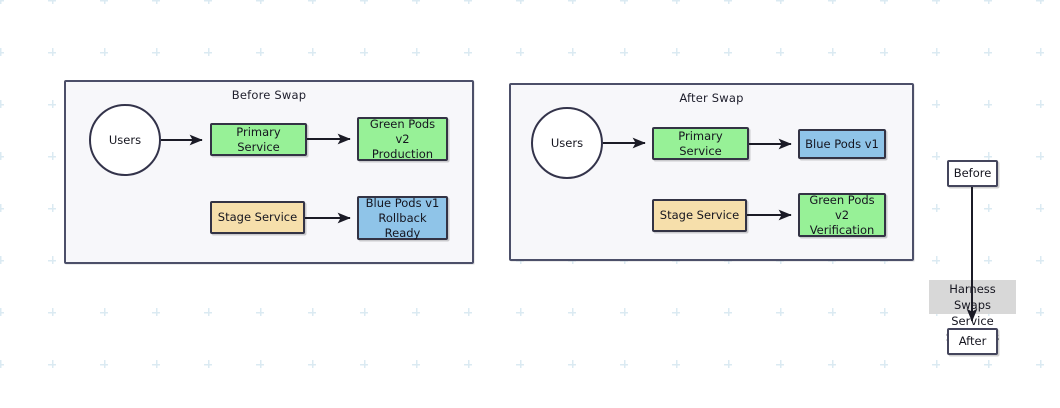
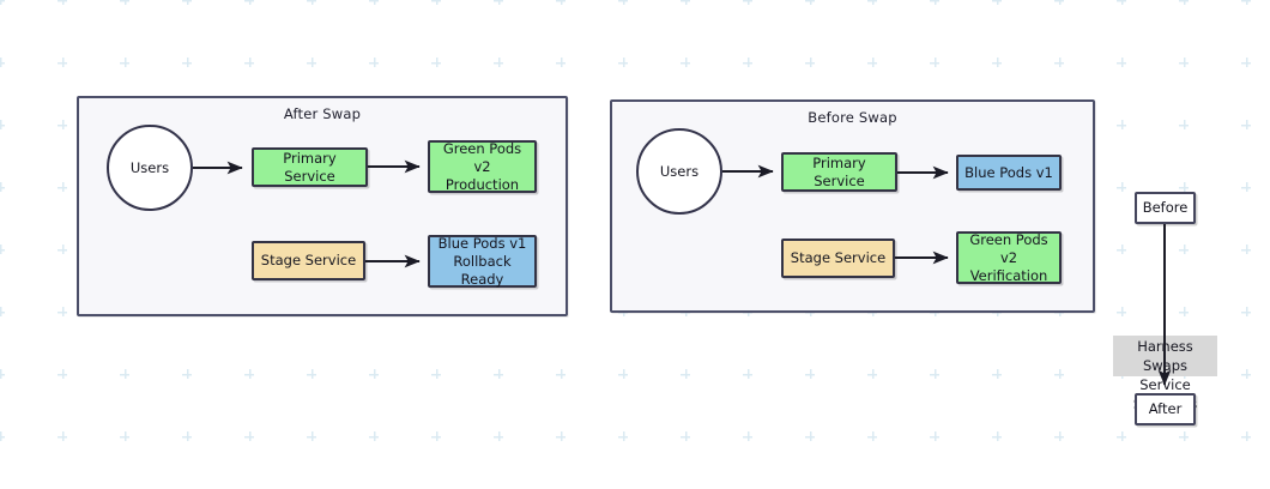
- Before Swap
+ After Swap
  Users
  Primary Service
  Green Pods v2
  Production
  Stage Service
  Blue Pods v1
  Rollback Ready
- After Swap
+ Before Swap
  Users
  Primary Service
  Blue Pods v1
  Stage Service
  Green Pods v2
  Verification
  Before
  Harness Swaps
  After
